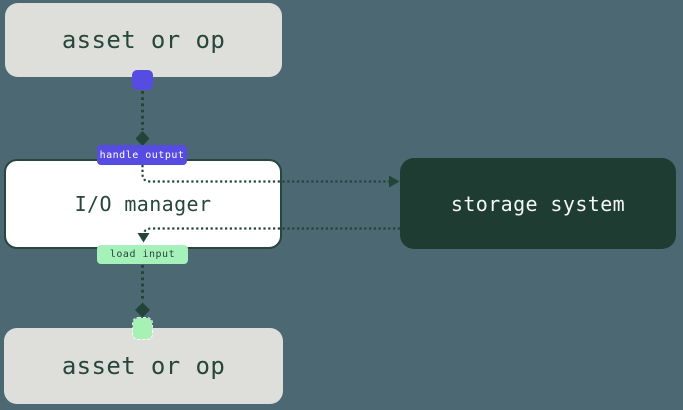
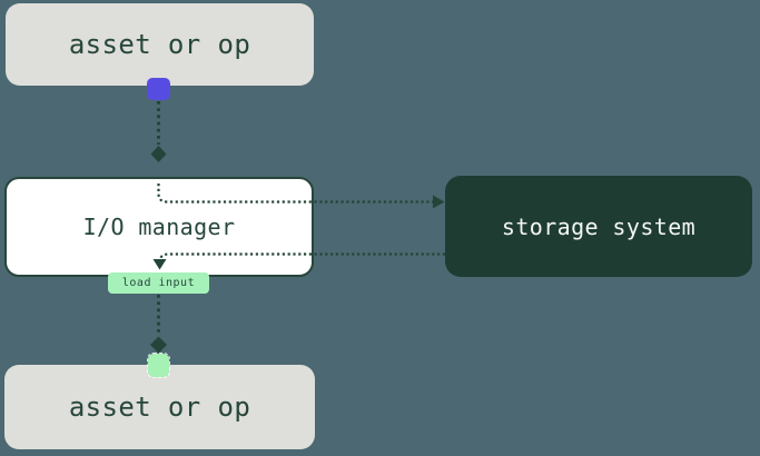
  asset or op
  I/O manager
  storage system
  asset or op
- handle output
  load input
